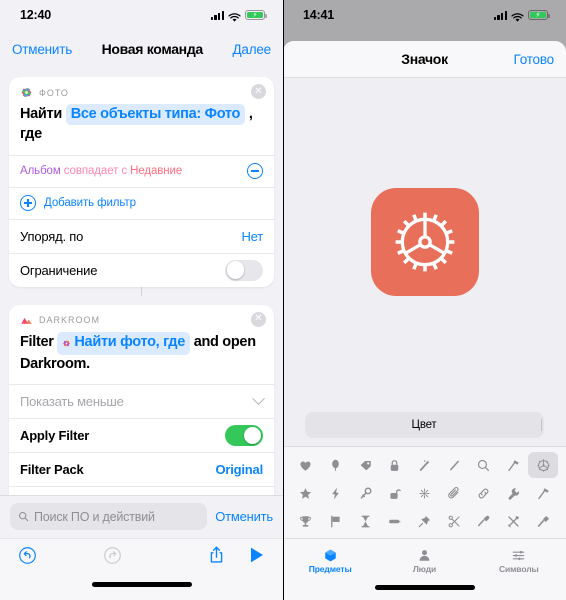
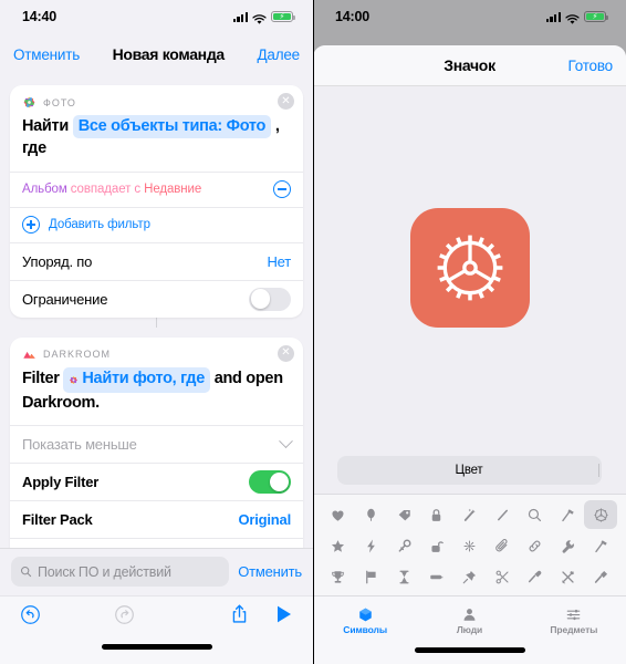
- 12:40
+ 14:40
  Отменить
  Новая команда
  Далее
  ФОТО
  ✕
  Найти Все объекты типа: Фото , где
  Альбом совпадает с Недавние
  Добавить фильтр
  Упоряд. по
  Нет
  Ограничение
  DARKROOM
  ✕
  Filter Найти фото, где and open Darkroom.
  Показать меньше
  Apply Filter
  Filter Pack
  Original
  Поиск ПО и действий
  Отменить
- 14:41
+ 14:00
  Значок
  Готово
  Цвет
- Предметы
+ Символы
  Люди
- Символы
+ Предметы
